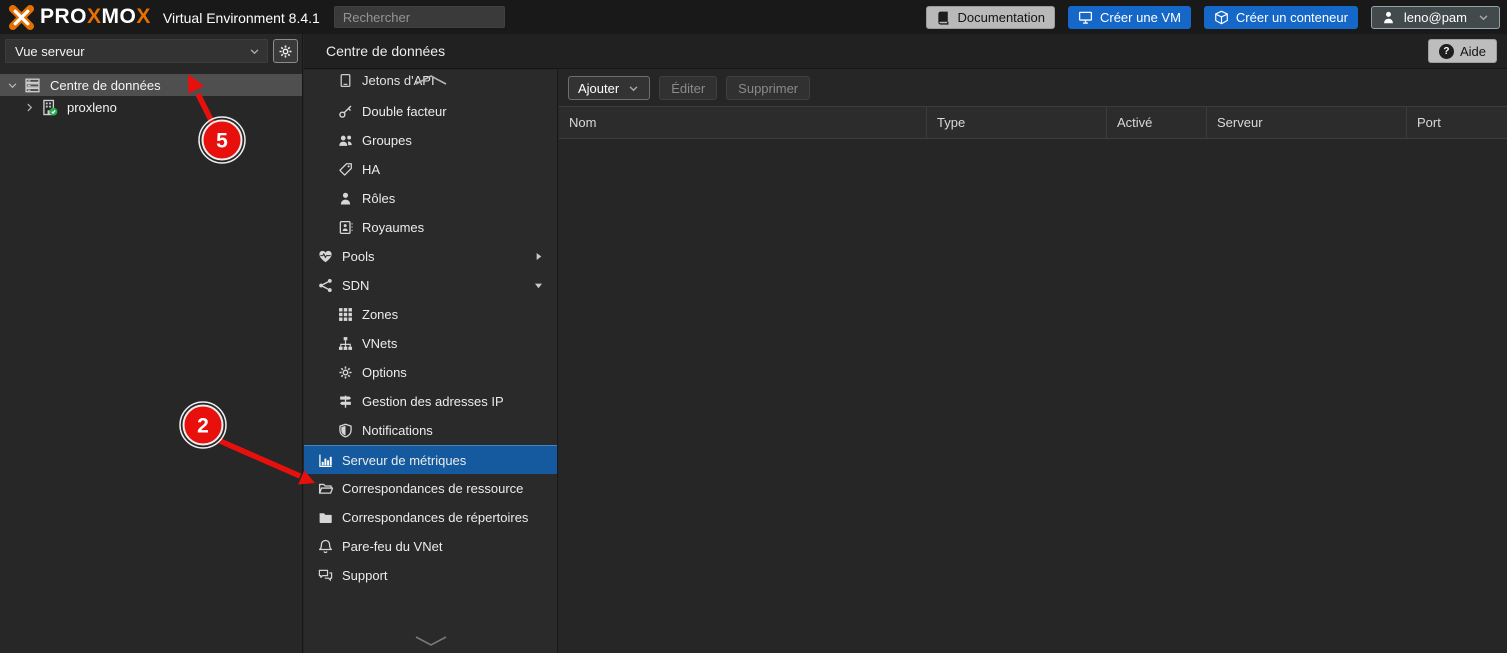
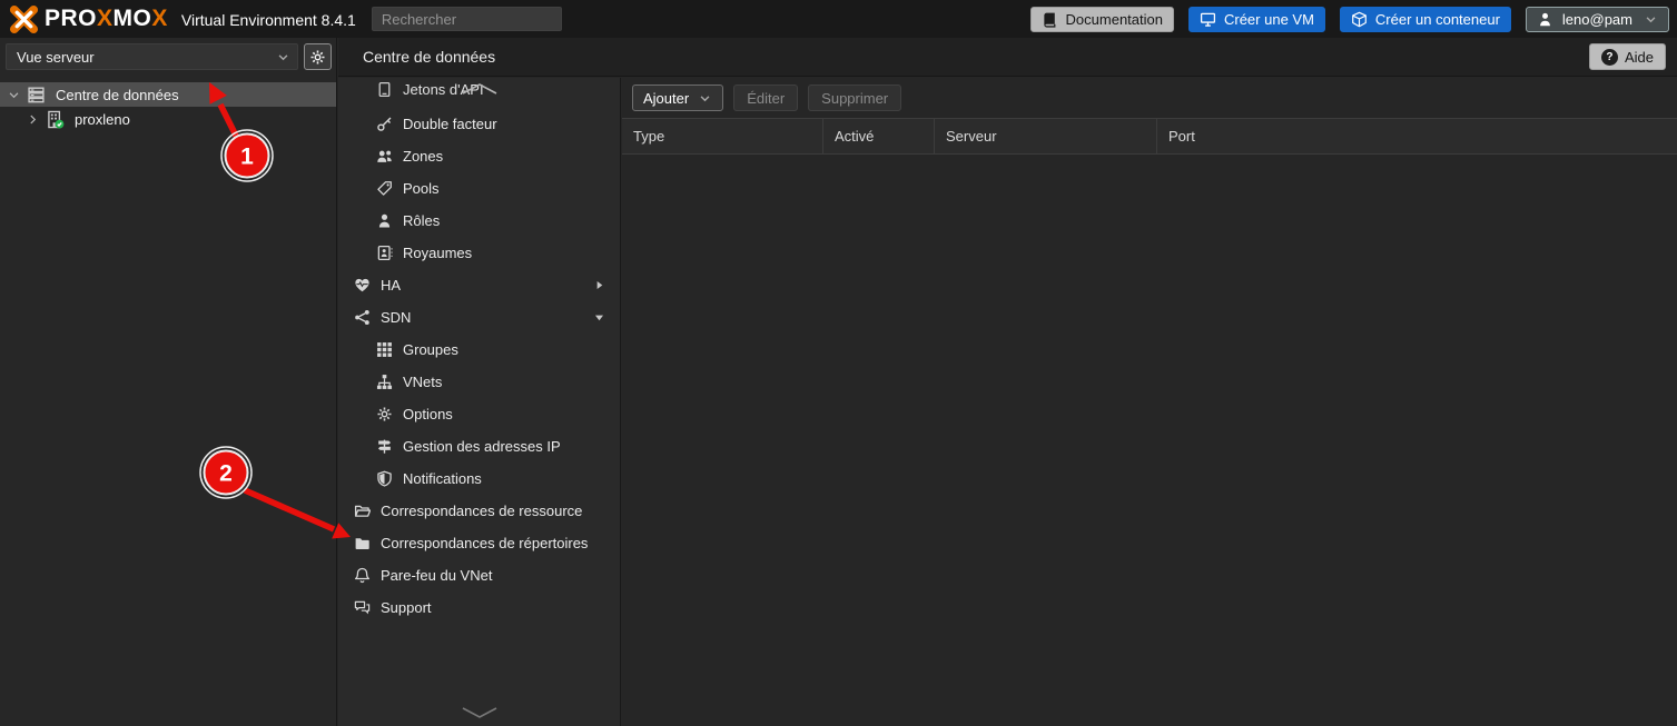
  PRO
  X
  MO
  X
  Virtual Environment 8.4.1
  Rechercher
  Documentation
  Créer une VM
  Créer un conteneur
  leno@pam
  Vue serveur
  Centre de données
  proxleno
  Centre de données
  Aide
  Jetons d'API
  Double facteur
- Groupes
+ Zones
- HA
+ Pools
  Rôles
  Royaumes
- Pools
+ HA
  SDN
- Zones
+ Groupes
  VNets
  Options
  Gestion des adresses IP
  Notifications
- Serveur de métriques
  Correspondances de ressource
  Correspondances de répertoires
  Pare-feu du VNet
  Support
  Ajouter
  Éditer
  Supprimer
- Nom
  Type
  Activé
  Serveur
  Port
- 5
+ 1
  2
